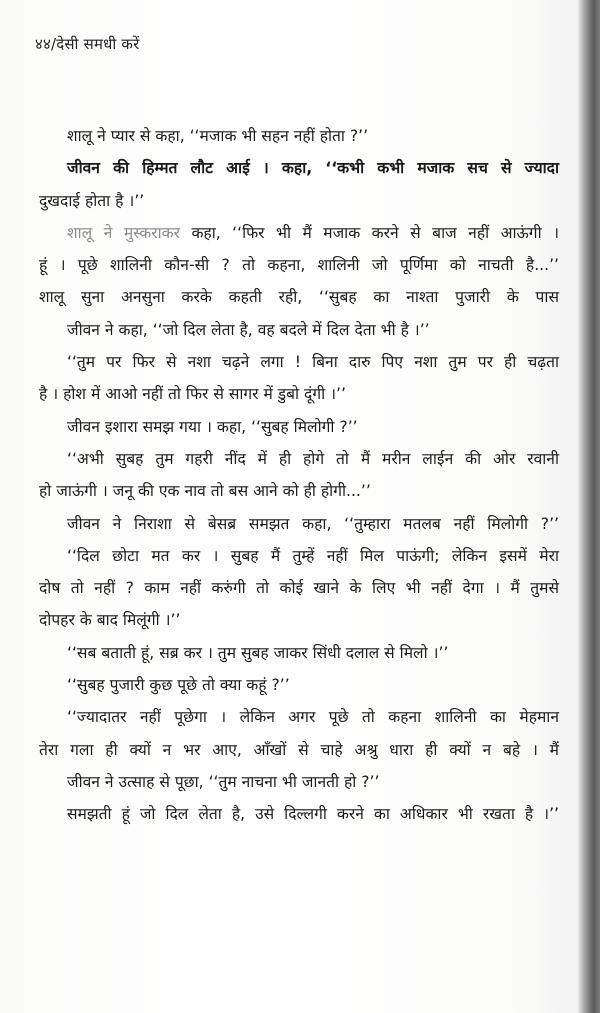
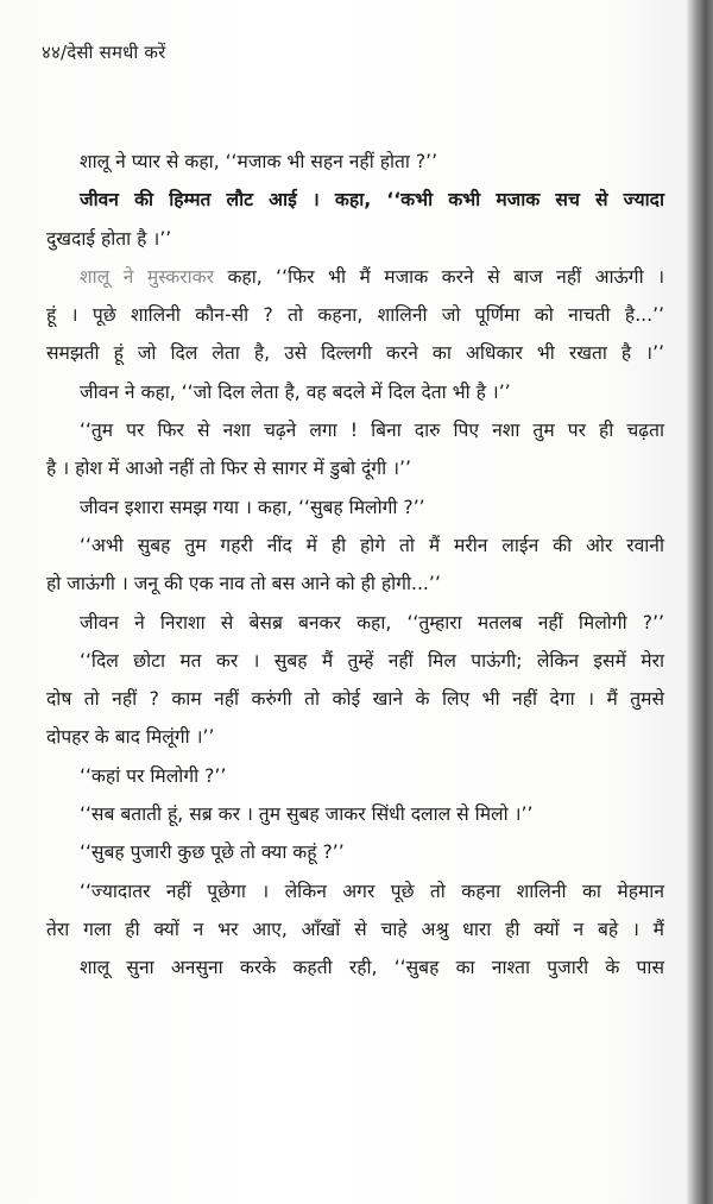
  ४४/देसी समधी करें
  शालू ने प्यार से कहा, ‘‘मजाक भी सहन नहीं होता ?’’
  जीवन की हिम्मत लौट आई । कहा, ‘‘कभी कभी मजाक सच से ज्यादा
  दुखदाई होता है ।’’
  शालू ने मुस्कराकर कहा, ‘‘फिर भी मैं मजाक करने से बाज नहीं आऊंगी ।
  हूं । पूछे शालिनी कौन-सी ? तो कहना, शालिनी जो पूर्णिमा को नाचती है...’’
- शालू सुना अनसुना करके कहती रही, ‘‘सुबह का नाश्ता पुजारी के पास
+ समझती हूं जो दिल लेता है, उसे दिल्लगी करने का अधिकार भी रखता है ।’’
  जीवन ने कहा, ‘‘जो दिल लेता है, वह बदले में दिल देता भी है ।’’
  ‘‘तुम पर फिर से नशा चढ़ने लगा ! बिना दारु पिए नशा तुम पर ही चढ़ता
  है । होश में आओ नहीं तो फिर से सागर में डुबो दूंगी ।’’
  जीवन इशारा समझ गया । कहा, ‘‘सुबह मिलोगी ?’’
  ‘‘अभी सुबह तुम गहरी नींद में ही होगे तो मैं मरीन लाईन की ओर रवानी
  हो जाऊंगी । जनू की एक नाव तो बस आने को ही होगी...’’
- जीवन ने निराशा से बेसब्र समझत कहा, ‘‘तुम्हारा मतलब नहीं मिलोगी ?’’
+ जीवन ने निराशा से बेसब्र बनकर कहा, ‘‘तुम्हारा मतलब नहीं मिलोगी ?’’
  ‘‘दिल छोटा मत कर । सुबह मैं तुम्हें नहीं मिल पाऊंगी; लेकिन इसमें मेरा
  दोष तो नहीं ? काम नहीं करुंगी तो कोई खाने के लिए भी नहीं देगा । मैं तुमसे
  दोपहर के बाद मिलूंगी ।’’
+ ‘‘कहां पर मिलोगी ?’’
  ‘‘सब बताती हूं, सब्र कर । तुम सुबह जाकर सिंधी दलाल से मिलो ।’’
  ‘‘सुबह पुजारी कुछ पूछे तो क्या कहूं ?’’
  ‘‘ज्यादातर नहीं पूछेगा । लेकिन अगर पूछे तो कहना शालिनी का मेहमान
  तेरा गला ही क्यों न भर आए, आँखों से चाहे अश्रु धारा ही क्यों न बहे । मैं
- जीवन ने उत्साह से पूछा, ‘‘तुम नाचना भी जानती हो ?’’
- समझती हूं जो दिल लेता है, उसे दिल्लगी करने का अधिकार भी रखता है ।’’
+ शालू सुना अनसुना करके कहती रही, ‘‘सुबह का नाश्ता पुजारी के पास
